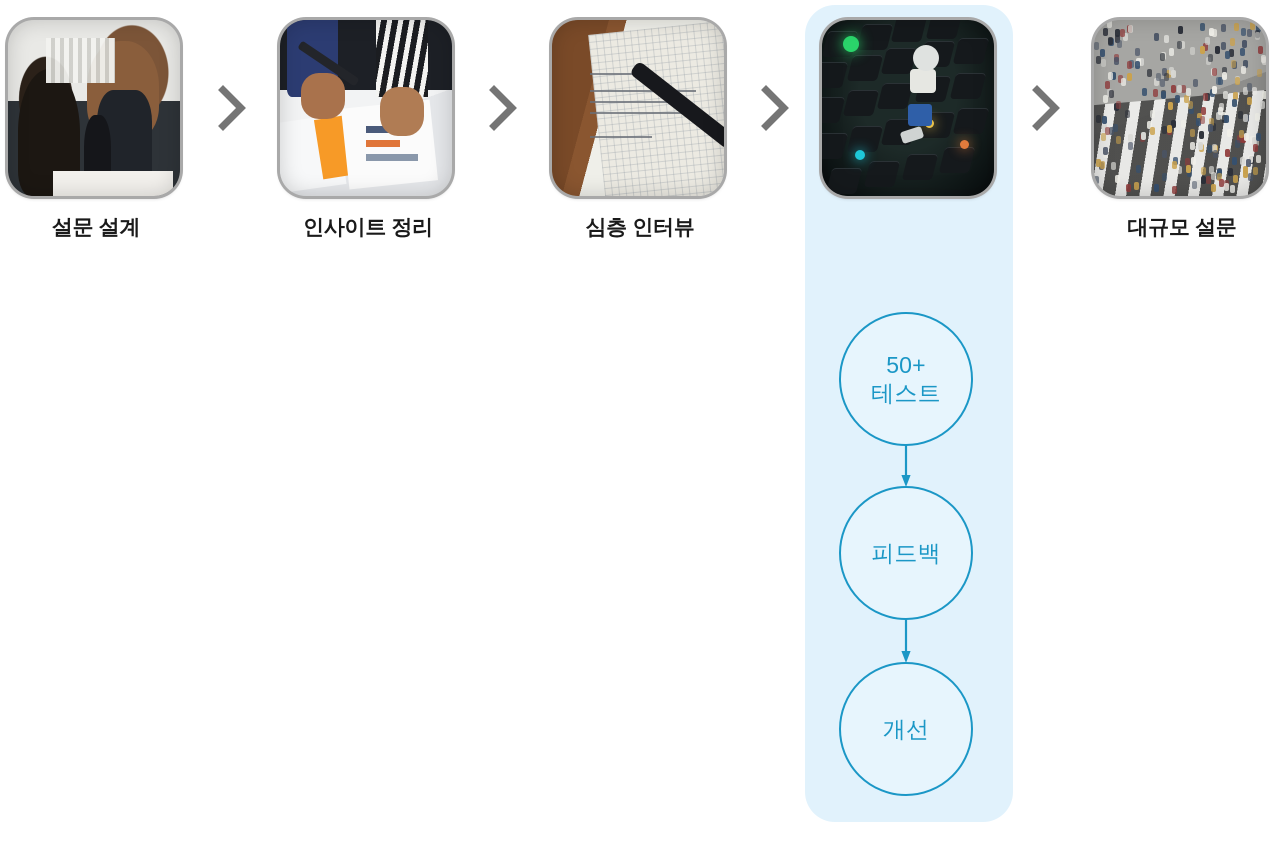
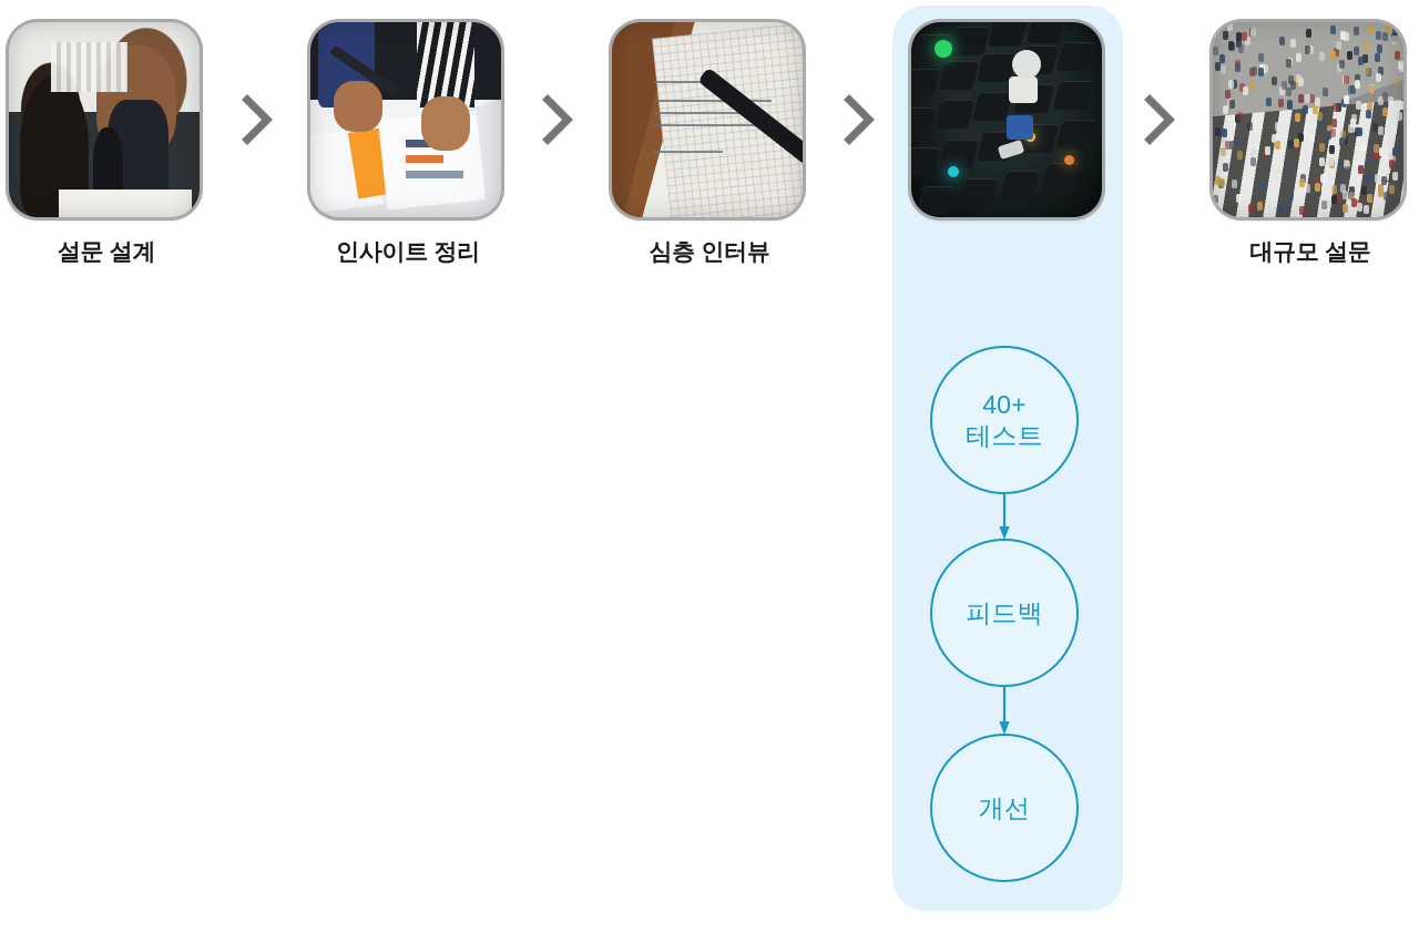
  설문 설계
  인사이트 정리
  심층 인터뷰
  대규모 설문
- 50+
+ 40+
  테스트
  피드백
  개선
